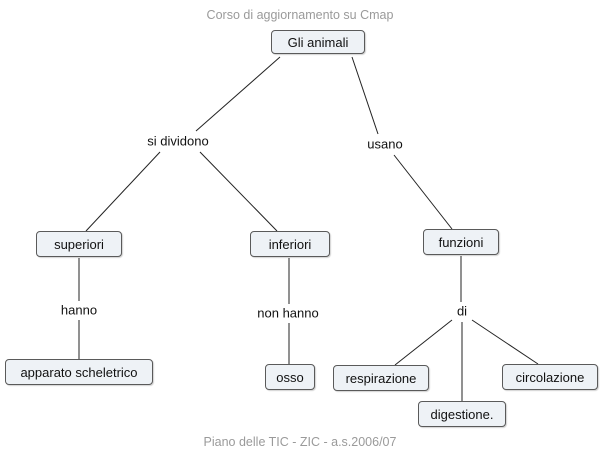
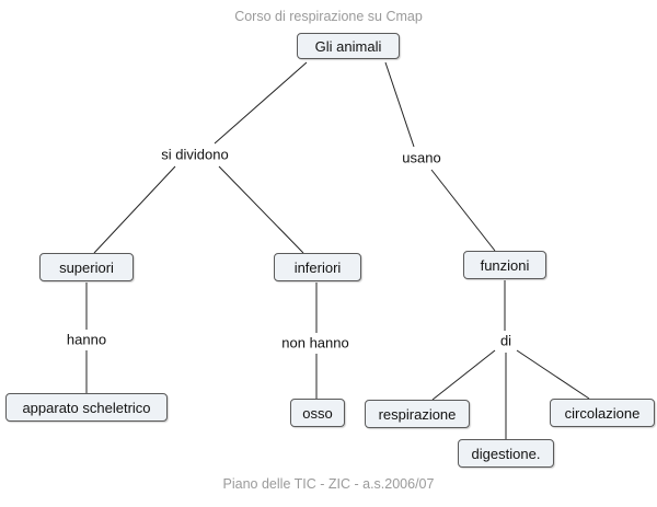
- Corso di aggiornamento su Cmap
+ Corso di respirazione su Cmap
  Gli animali
  superiori
  inferiori
  funzioni
  apparato scheletrico
  osso
  respirazione
  digestione.
  circolazione
  si dividono
  usano
  hanno
  non hanno
  di
  Piano delle TIC - ZIC - a.s.2006/07
